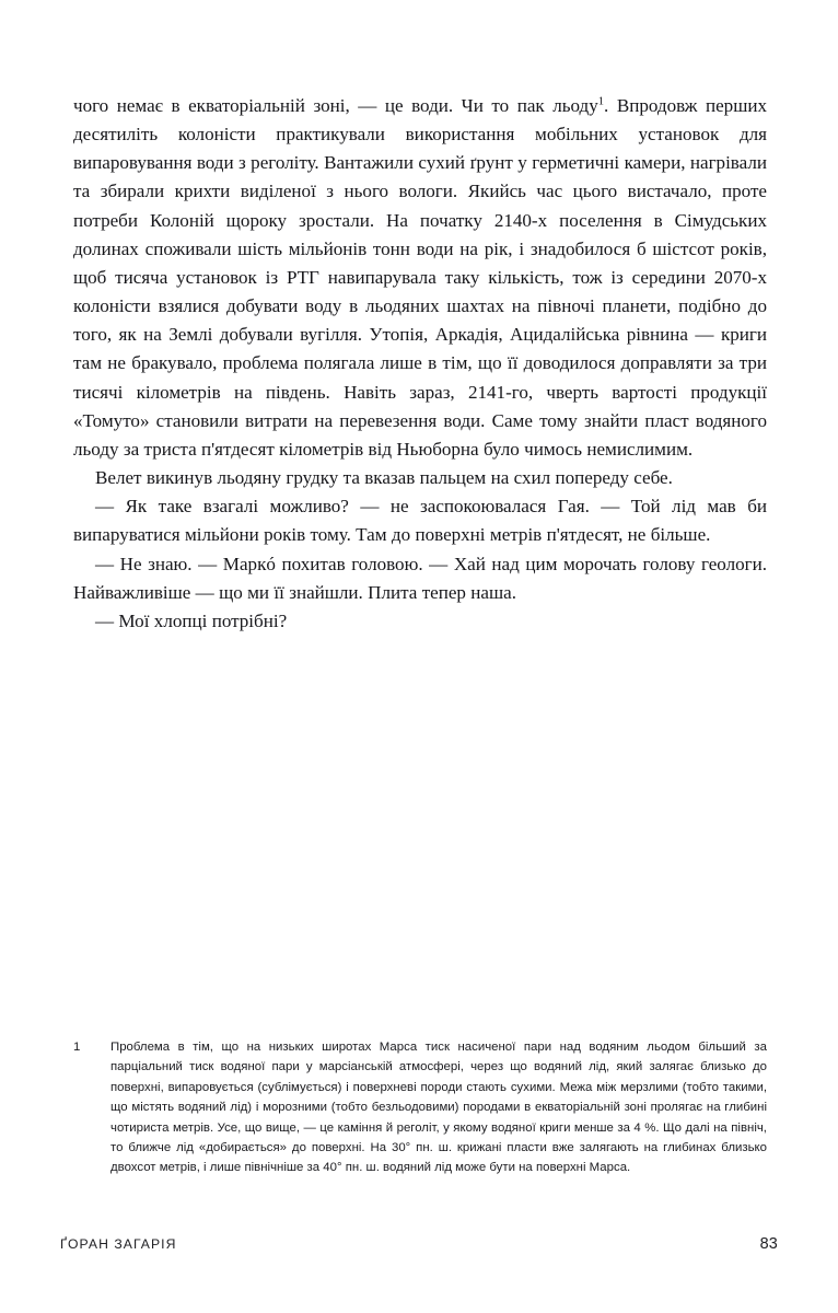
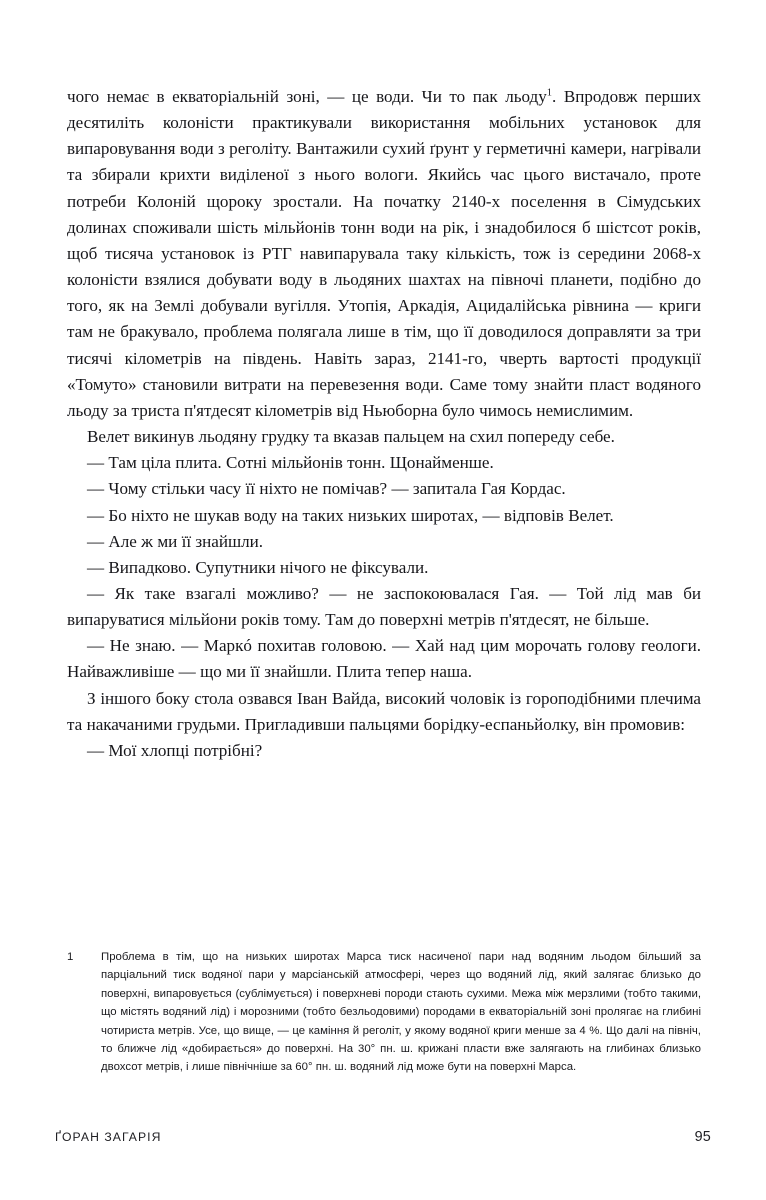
- чого немає в екваторіальній зоні, — це води. Чи то пак льоду1. Впродовж перших десятиліть колоністи практикували використання мобільних установок для випаровування води з реголіту. Вантажили сухий ґрунт у герметичні камери, нагрівали та збирали крихти виділеної з нього вологи. Якийсь час цього вистачало, проте потреби Колоній щороку зростали. На початку 2140-х поселення в Сімудських долинах споживали шість мільйонів тонн води на рік, і знадобилося б шістсот років, щоб тисяча установок із РТГ навипарувала таку кількість, тож із середини 2070-х колоністи взялися добувати воду в льодяних шахтах на півночі планети, подібно до того, як на Землі добували вугілля. Утопія, Аркадія, Ацидалійська рівнина — криги там не бракувало, проблема полягала лише в тім, що її доводилося доправляти за три тисячі кілометрів на південь. Навіть зараз, 2141-го, чверть вартості продукції «Томуто» становили витрати на перевезення води. Саме тому знайти пласт водяного льоду за триста п'ятдесят кілометрів від Ньюборна було чимось немислимим.
+ чого немає в екваторіальній зоні, — це води. Чи то пак льоду1. Впродовж перших десятиліть колоністи практикували використання мобільних установок для випаровування води з реголіту. Вантажили сухий ґрунт у герметичні камери, нагрівали та збирали крихти виділеної з нього вологи. Якийсь час цього вистачало, проте потреби Колоній щороку зростали. На початку 2140-х поселення в Сімудських долинах споживали шість мільйонів тонн води на рік, і знадобилося б шістсот років, щоб тисяча установок із РТГ навипарувала таку кількість, тож із середини 2068-х колоністи взялися добувати воду в льодяних шахтах на півночі планети, подібно до того, як на Землі добували вугілля. Утопія, Аркадія, Ацидалійська рівнина — криги там не бракувало, проблема полягала лише в тім, що її доводилося доправляти за три тисячі кілометрів на південь. Навіть зараз, 2141-го, чверть вартості продукції «Томуто» становили витрати на перевезення води. Саме тому знайти пласт водяного льоду за триста п'ятдесят кілометрів від Ньюборна було чимось немислимим.
  Велет викинув льодяну грудку та вказав пальцем на схил попереду себе.
+ — Там ціла плита. Сотні мільйонів тонн. Щонайменше.
+ — Чому стільки часу її ніхто не помічав? — запитала Гая Кордас.
+ — Бо ніхто не шукав воду на таких низьких широтах, — відповів Велет.
+ — Але ж ми її знайшли.
+ — Випадково. Супутники нічого не фіксували.
  — Як таке взагалі можливо? — не заспокоювалася Гая. — Той лід мав би випаруватися мільйони років тому. Там до поверхні метрів п'ятдесят, не більше.
  — Не знаю. — Маркó похитав головою. — Хай над цим морочать голову геологи. Найважливіше — що ми її знайшли. Плита тепер наша.
+ З іншого боку стола озвався Іван Вайда, високий чоловік із гороподібними плечима та накачаними грудьми. Пригладивши пальцями борідку-еспаньйолку, він промовив:
  — Мої хлопці потрібні?
  1
- Проблема в тім, що на низьких широтах Марса тиск насиченої пари над водяним льодом більший за парціальний тиск водяної пари у марсіанській атмосфері, через що водяний лід, який залягає близько до поверхні, випаровується (сублімується) і поверхневі породи стають сухими. Межа між мерзлими (тобто такими, що містять водяний лід) і морозними (тобто безльодовими) породами в екваторіальній зоні пролягає на глибині чотириста метрів. Усе, що вище, — це каміння й реголіт, у якому водяної криги менше за 4 %. Що далі на північ, то ближче лід «добирається» до поверхні. На 30° пн. ш. крижані пласти вже залягають на глибинах близько двохсот метрів, і лише північніше за 40° пн. ш. водяний лід може бути на поверхні Марса.
+ Проблема в тім, що на низьких широтах Марса тиск насиченої пари над водяним льодом більший за парціальний тиск водяної пари у марсіанській атмосфері, через що водяний лід, який залягає близько до поверхні, випаровується (сублімується) і поверхневі породи стають сухими. Межа між мерзлими (тобто такими, що містять водяний лід) і морозними (тобто безльодовими) породами в екваторіальній зоні пролягає на глибині чотириста метрів. Усе, що вище, — це каміння й реголіт, у якому водяної криги менше за 4 %. Що далі на північ, то ближче лід «добирається» до поверхні. На 30° пн. ш. крижані пласти вже залягають на глибинах близько двохсот метрів, і лише північніше за 60° пн. ш. водяний лід може бути на поверхні Марса.
  ҐОРАН ЗАГАРІЯ
- 83
+ 95
